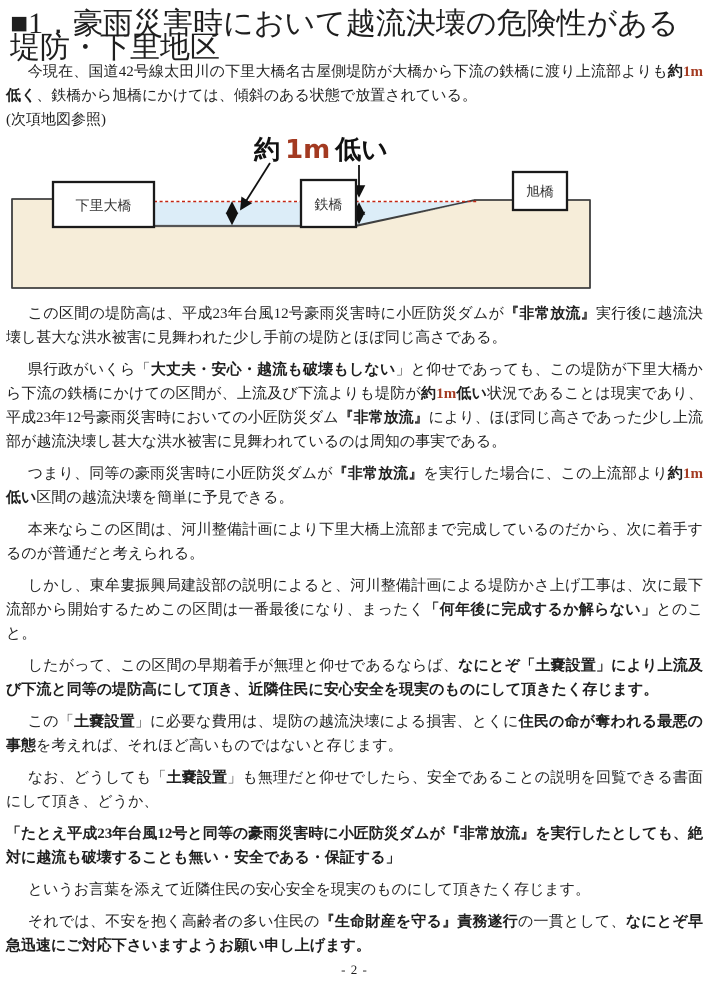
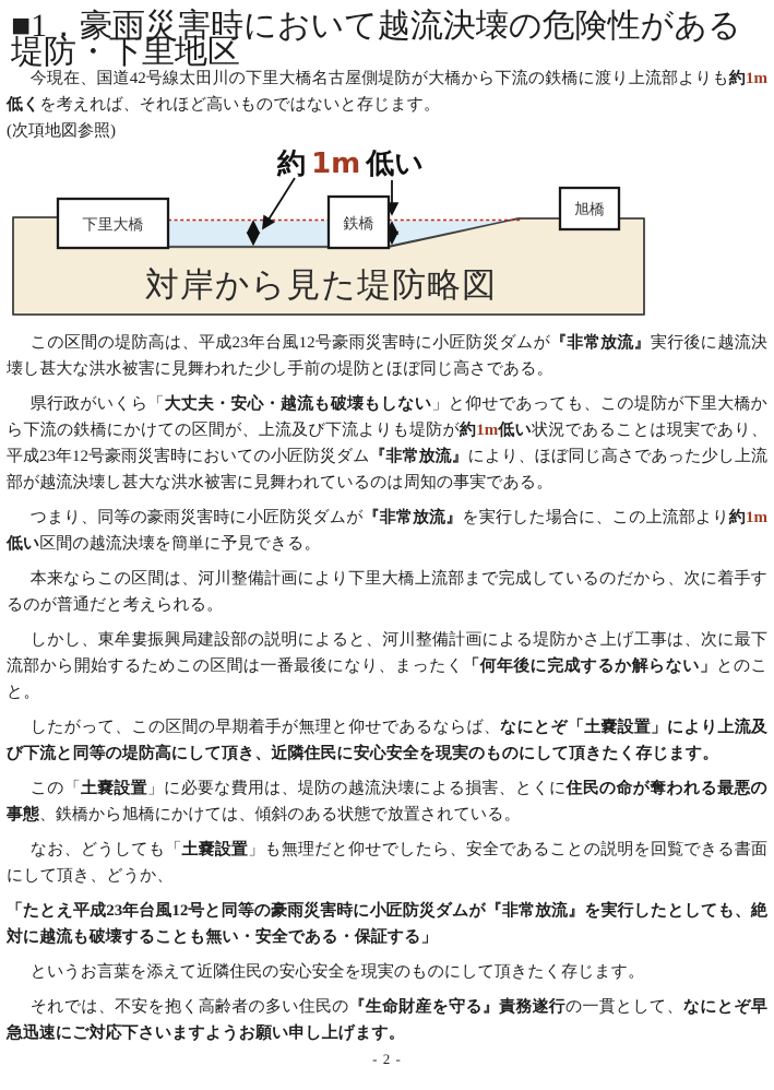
  ■1．豪雨災害時において越流決壊の危険性がある堤防・下里地区
- 今現在、国道42号線太田川の下里大橋名古屋側堤防が大橋から下流の鉄橋に渡り上流部よりも約1m低く、鉄橋から旭橋にかけては、傾斜のある状態で放置されている。
+ 今現在、国道42号線太田川の下里大橋名古屋側堤防が大橋から下流の鉄橋に渡り上流部よりも約1m低くを考えれば、それほど高いものではないと存じます。
  (次項地図参照)
  約 1m 低い
  下里大橋
  鉄橋
  旭橋
+ 対岸から見た堤防略図
  この区間の堤防高は、平成23年台風12号豪雨災害時に小匠防災ダムが『非常放流』実行後に越流決壊し甚大な洪水被害に見舞われた少し手前の堤防とほぼ同じ高さである。
  県行政がいくら「大丈夫・安心・越流も破壊もしない」と仰せであっても、この堤防が下里大橋から下流の鉄橋にかけての区間が、上流及び下流よりも堤防が約1m低い状況であることは現実であり、平成23年12号豪雨災害時においての小匠防災ダム『非常放流』により、ほぼ同じ高さであった少し上流部が越流決壊し甚大な洪水被害に見舞われているのは周知の事実である。
  つまり、同等の豪雨災害時に小匠防災ダムが『非常放流』を実行した場合に、この上流部より約1m低い区間の越流決壊を簡単に予見できる。
  本来ならこの区間は、河川整備計画により下里大橋上流部まで完成しているのだから、次に着手するのが普通だと考えられる。
  しかし、東牟婁振興局建設部の説明によると、河川整備計画による堤防かさ上げ工事は、次に最下流部から開始するためこの区間は一番最後になり、まったく「何年後に完成するか解らない」とのこと。
  したがって、この区間の早期着手が無理と仰せであるならば、なにとぞ「土嚢設置」により上流及び下流と同等の堤防高にして頂き、近隣住民に安心安全を現実のものにして頂きたく存じます。
- この「土嚢設置」に必要な費用は、堤防の越流決壊による損害、とくに住民の命が奪われる最悪の事態を考えれば、それほど高いものではないと存じます。
+ この「土嚢設置」に必要な費用は、堤防の越流決壊による損害、とくに住民の命が奪われる最悪の事態、鉄橋から旭橋にかけては、傾斜のある状態で放置されている。
  なお、どうしても「土嚢設置」も無理だと仰せでしたら、安全であることの説明を回覧できる書面にして頂き、どうか、
  「たとえ平成23年台風12号と同等の豪雨災害時に小匠防災ダムが『非常放流』を実行したとしても、絶対に越流も破壊することも無い・安全である・保証する」
  というお言葉を添えて近隣住民の安心安全を現実のものにして頂きたく存じます。
  それでは、不安を抱く高齢者の多い住民の『生命財産を守る』責務遂行の一貫として、なにとぞ早急迅速にご対応下さいますようお願い申し上げます。
  - 2 -
